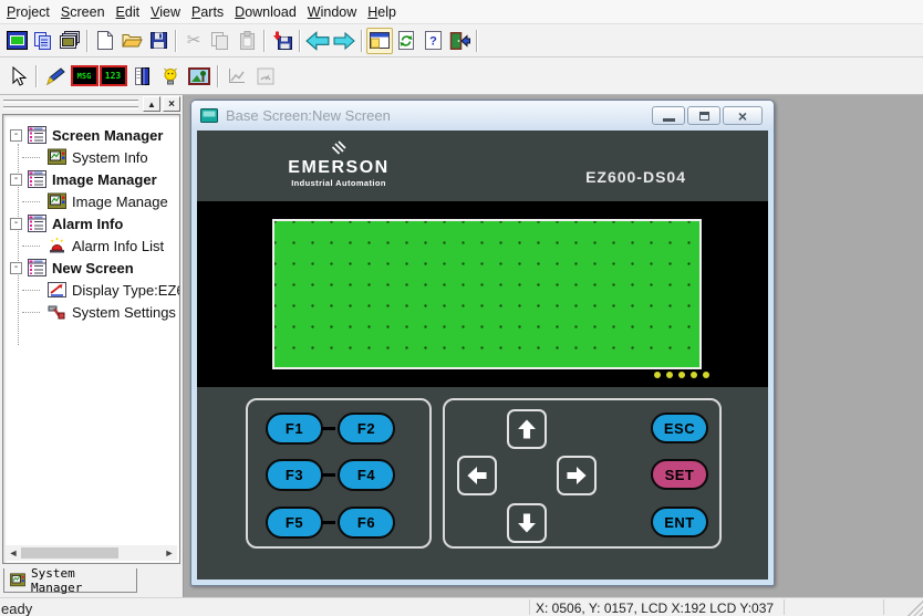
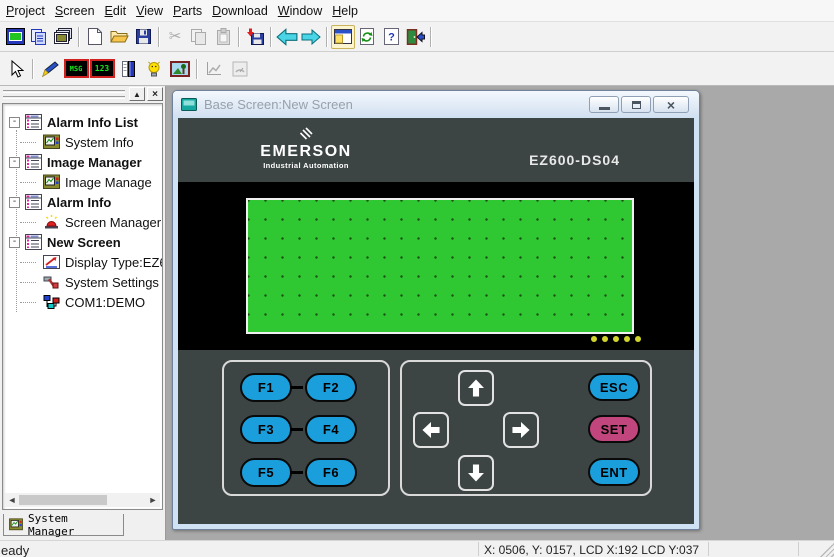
  Project
  Screen
  Edit
  View
  Parts
  Download
  Window
  Help
  ✂
  ?
  MSG
  123
  ▲
  ×
  -
- Screen Manager
+ Alarm Info List
  System Info
  -
  Image Manager
  Image Manage
  -
  Alarm Info
- Alarm Info List
+ Screen Manager
  -
  New Screen
  Display Type:EZ
  System Settings
+ COM1:DEMO
  ◄
  ►
  System Manager
  Base Screen:New Screen
  ×
  EMERSON
  Industrial Automation
  EZ600-DS04
  F1
  F2
  F3
  F4
  F5
  F6
  ESC
  SET
  ENT
  eady
  X: 0506, Y: 0157, LCD X:192 LCD Y:037
